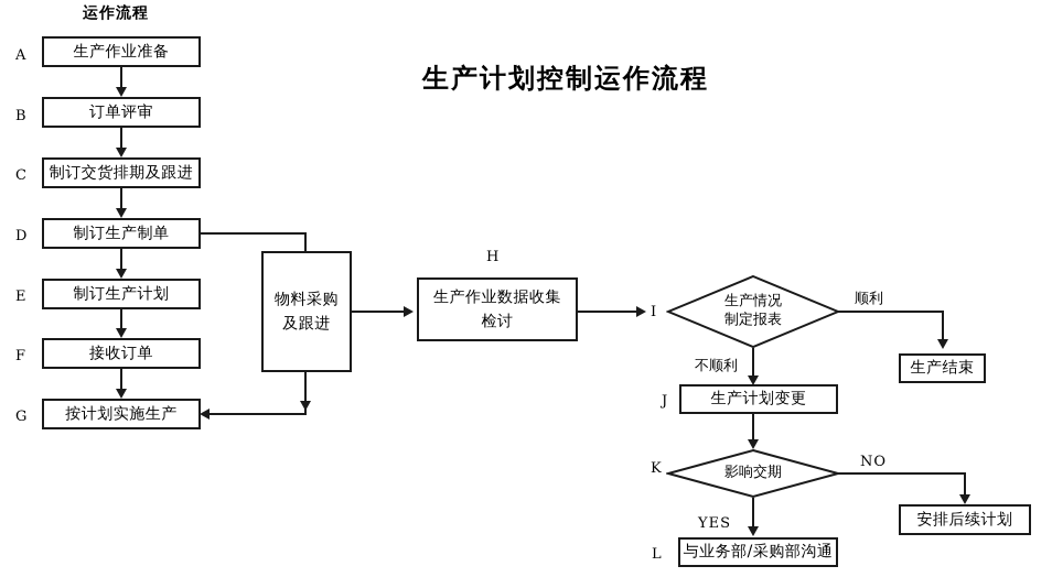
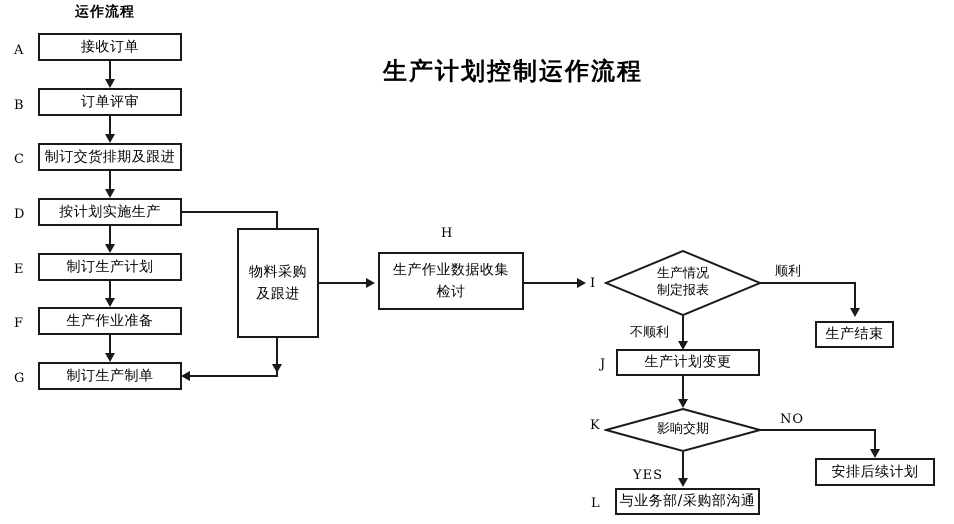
  运作流程
  生产计划控制运作流程
  A
  B
  C
  D
  E
  F
  G
  H
  I
  J
  K
  L
- 生产作业准备
+ 接收订单
  订单评审
  制订交货排期及跟进
- 制订生产制单
+ 按计划实施生产
  制订生产计划
- 接收订单
+ 生产作业准备
- 按计划实施生产
+ 制订生产制单
  物料采购
  及跟进
  生产作业数据收集
  检讨
  生产情况
  制定报表
  顺利
  生产结束
  不顺利
  生产计划变更
  影响交期
  NO
  安排后续计划
  YES
  与业务部/采购部沟通
